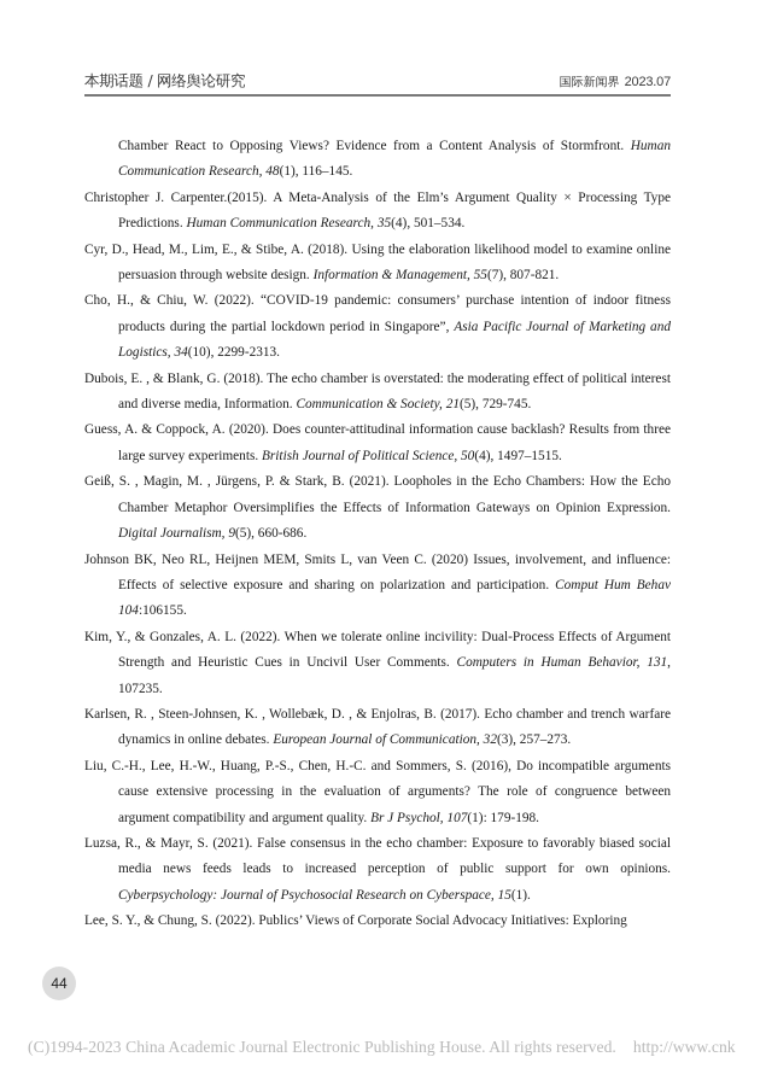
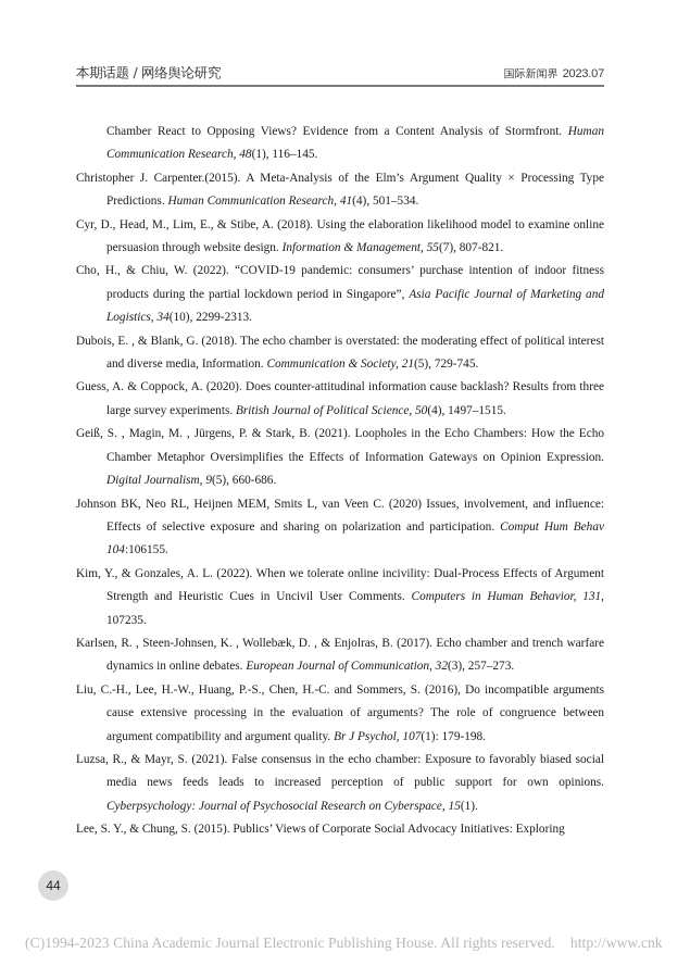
  本期话题 / 网络舆论研究
  国际新闻界 2023.07
  Chamber React to Opposing Views? Evidence from a Content Analysis of Stormfront. Human Communication Research, 48(1), 116–145.
- Christopher J. Carpenter.(2015). A Meta-Analysis of the Elm’s Argument Quality × Processing Type Predictions. Human Communication Research, 35(4), 501–534.
+ Christopher J. Carpenter.(2015). A Meta-Analysis of the Elm’s Argument Quality × Processing Type Predictions. Human Communication Research, 41(4), 501–534.
  Cyr, D., Head, M., Lim, E., & Stibe, A. (2018). Using the elaboration likelihood model to examine online persuasion through website design. Information & Management, 55(7), 807-821.
  Cho, H., & Chiu, W. (2022). “COVID-19 pandemic: consumers’ purchase intention of indoor fitness products during the partial lockdown period in Singapore”, Asia Pacific Journal of Marketing and Logistics, 34(10), 2299-2313.
  Dubois, E. , & Blank, G. (2018). The echo chamber is overstated: the moderating effect of political interest and diverse media, Information. Communication & Society, 21(5), 729-745.
  Guess, A. & Coppock, A. (2020). Does counter-attitudinal information cause backlash? Results from three large survey experiments. British Journal of Political Science, 50(4), 1497–1515.
  Geiß, S. , Magin, M. , Jürgens, P. & Stark, B. (2021). Loopholes in the Echo Chambers: How the Echo Chamber Metaphor Oversimplifies the Effects of Information Gateways on Opinion Expression. Digital Journalism, 9(5), 660-686.
  Johnson BK, Neo RL, Heijnen MEM, Smits L, van Veen C. (2020) Issues, involvement, and influence: Effects of selective exposure and sharing on polarization and participation. Comput Hum Behav 104:106155.
  Kim, Y., & Gonzales, A. L. (2022). When we tolerate online incivility: Dual-Process Effects of Argument Strength and Heuristic Cues in Uncivil User Comments. Computers in Human Behavior, 131, 107235.
  Karlsen, R. , Steen-Johnsen, K. , Wollebæk, D. , & Enjolras, B. (2017). Echo chamber and trench warfare dynamics in online debates. European Journal of Communication, 32(3), 257–273.
  Liu, C.-H., Lee, H.-W., Huang, P.-S., Chen, H.-C. and Sommers, S. (2016), Do incompatible arguments cause extensive processing in the evaluation of arguments? The role of congruence between argument compatibility and argument quality. Br J Psychol, 107(1): 179-198.
  Luzsa, R., & Mayr, S. (2021). False consensus in the echo chamber: Exposure to favorably biased social media news feeds leads to increased perception of public support for own opinions. Cyberpsychology: Journal of Psychosocial Research on Cyberspace, 15(1).
- Lee, S. Y., & Chung, S. (2022). Publics’ Views of Corporate Social Advocacy Initiatives: Exploring
+ Lee, S. Y., & Chung, S. (2015). Publics’ Views of Corporate Social Advocacy Initiatives: Exploring
  44
  (C)1994-2023 China Academic Journal Electronic Publishing House. All rights reserved. http://www.cnk
